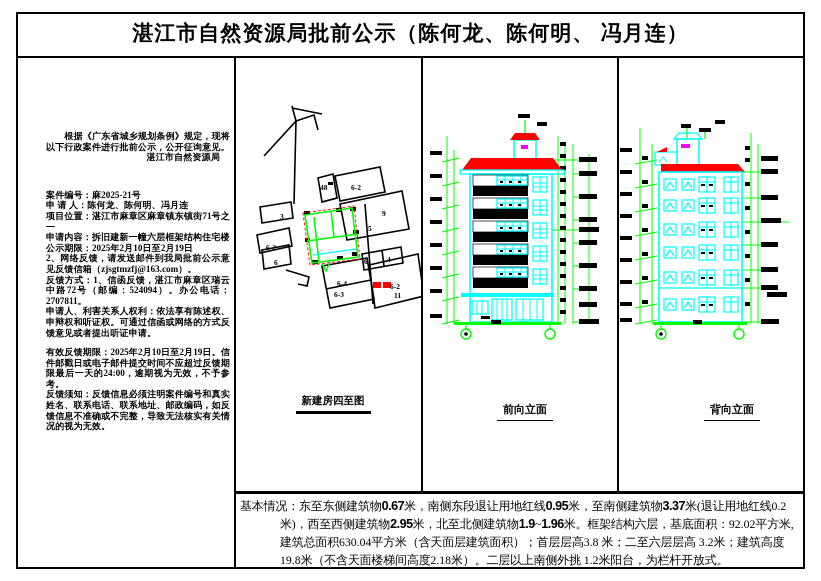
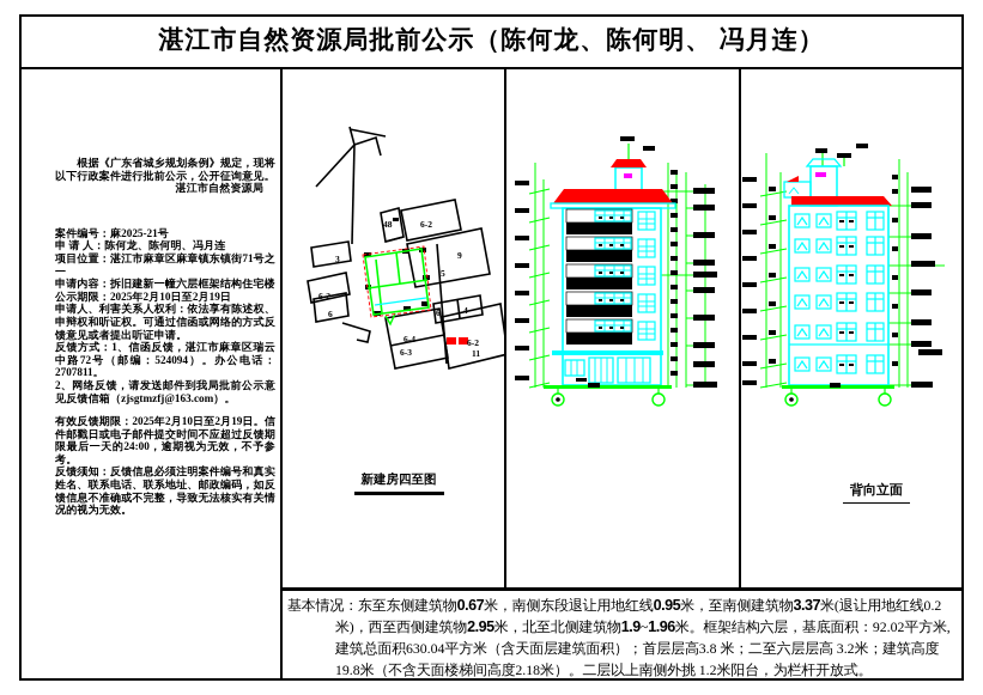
  湛江市自然资源局批前公示（陈何龙、陈何明、 冯月连）
  根据《广东省城乡规划条例》规定，现将以下行政案件进行批前公示，公开征询意见。
  湛江市自然资源局
  案件编号：麻2025-21号
  申 请 人：陈何龙、陈何明、冯月连
  项目位置：湛江市麻章区麻章镇东镇街71号之一
  申请内容：拆旧建新一幢六层框架结构住宅楼
  公示期限：2025年2月10日至2月19日
- 2、网络反馈，请发送邮件到我局批前公示意见反馈信箱（zjsgtmzfj@163.com）。
+ 申请人、利害关系人权利：依法享有陈述权、申辩权和听证权。可通过信函或网络的方式反馈意见或者提出听证申请。
  反馈方式：1、信函反馈，湛江市麻章区瑞云中路72号（邮编：524094）。办公电话：2707811。
- 申请人、利害关系人权利：依法享有陈述权、申辩权和听证权。可通过信函或网络的方式反馈意见或者提出听证申请。
+ 2、网络反馈，请发送邮件到我局批前公示意见反馈信箱（zjsgtmzfj@163.com）。
  有效反馈期限：2025年2月10日至2月19日。信件邮戳日或电子邮件提交时间不应超过反馈期限最后一天的24:00，逾期视为无效，不予参考。
  反馈须知：反馈信息必须注明案件编号和真实姓名、联系电话、联系地址、邮政编码，如反馈信息不准确或不完整，导致无法核实有关情况的视为无效。
  3
  6-2
  6
  48
  6-2
  9
  5
  6
  4
  6-4
  6-3
  6-2
  11
  新建房四至图
- 前向立面
  背向立面
  基本情况：东至东侧建筑物0.67米，南侧东段退让用地红线0.95米，至南侧建筑物3.37米(退让用地红线0.2米)，西至西侧建筑物2.95米，北至北侧建筑物1.9~1.96米。框架结构六层，基底面积：92.02平方米,建筑总面积630.04平方米（含天面层建筑面积）；首层层高3.8 米；二至六层层高 3.2米；建筑高度19.8米（不含天面楼梯间高度2.18米）。二层以上南侧外挑 1.2米阳台，为栏杆开放式。
